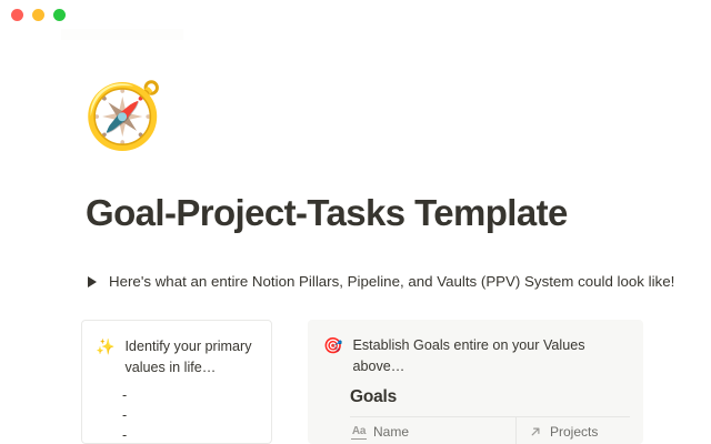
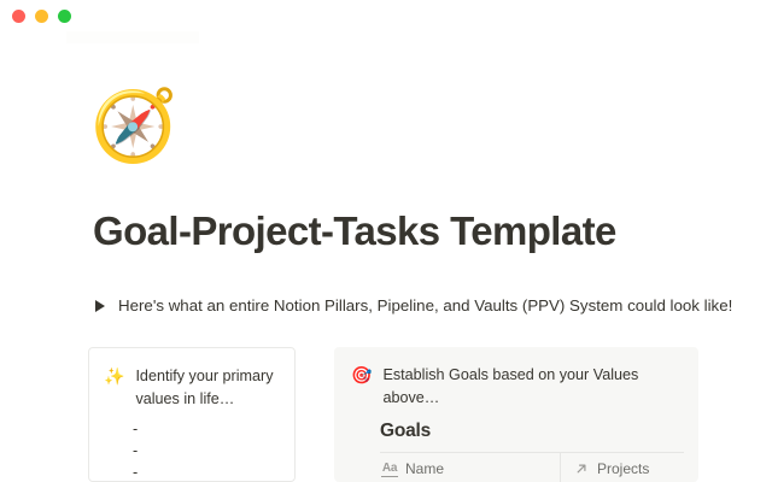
  🧭
  Goal-Project-Tasks Template
  Here's what an entire Notion Pillars, Pipeline, and Vaults (PPV) System could look like!
  ✨
  Identify your primary values in life…
  -
  -
  -
  🎯
- Establish Goals entire on your Values above…
+ Establish Goals based on your Values above…
  Goals
  Aa
  Name
  Projects
